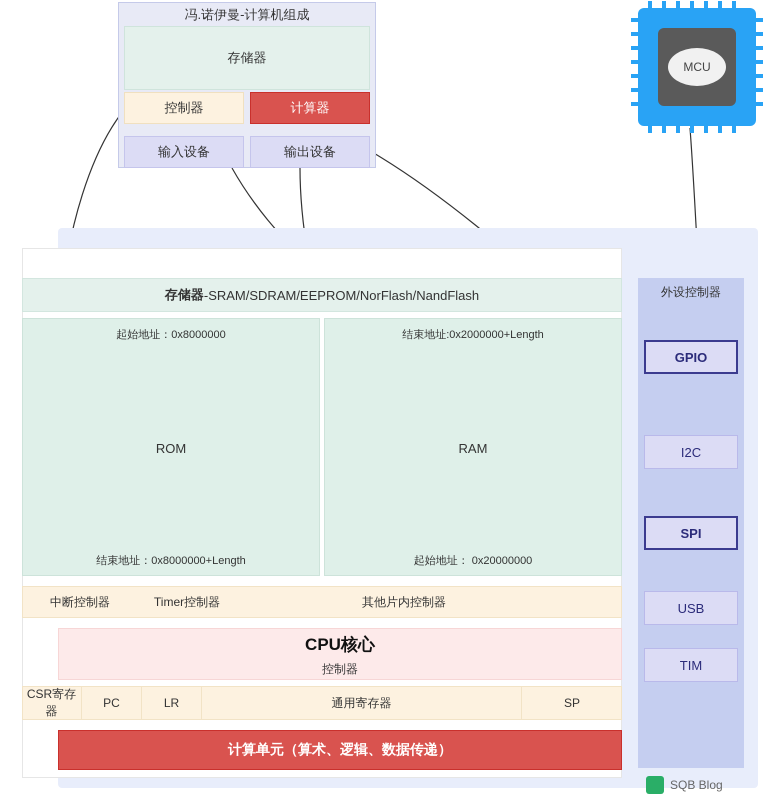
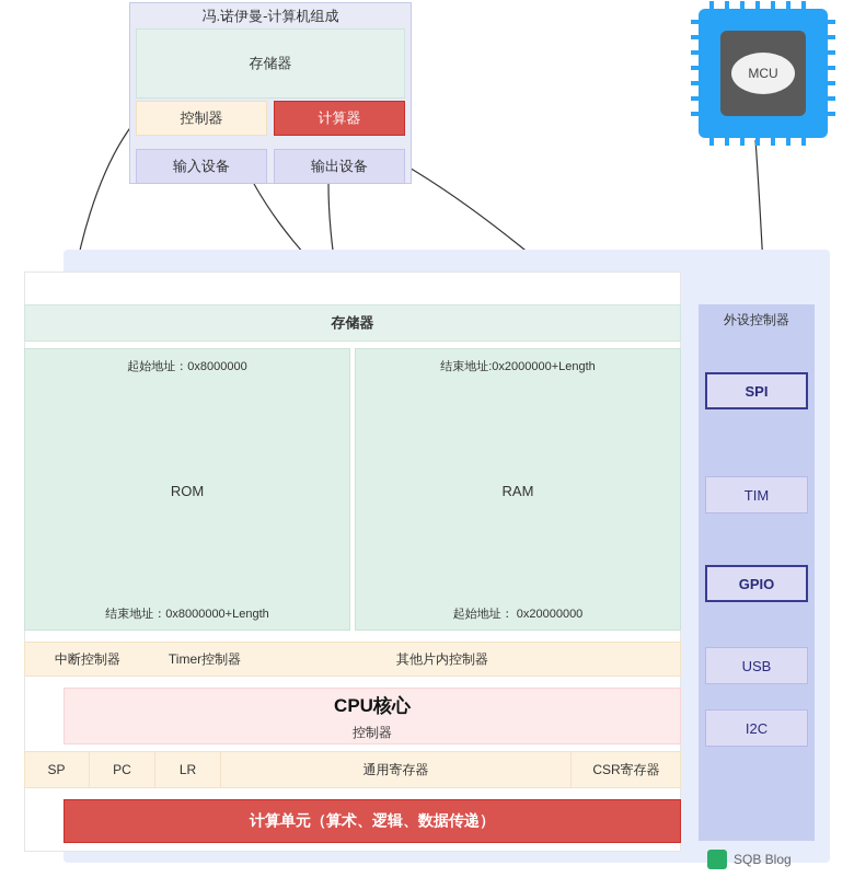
  冯.诺伊曼-计算机组成
  存储器
  控制器
  计算器
  输入设备
  输出设备
  MCU
  存储器
- -SRAM/SDRAM/EEPROM/NorFlash/NandFlash
  起始地址：0x8000000
  ROM
  结束地址：0x8000000+Length
  结束地址:0x2000000+Length
  RAM
  起始地址： 0x20000000
  中断控制器
  Timer控制器
  其他片内控制器
  CPU核心
  控制器
- CSR寄存器
+ SP
  PC
  LR
  通用寄存器
- SP
+ CSR寄存器
  计算单元（算术、逻辑、数据传递）
  外设控制器
- GPIO
+ SPI
- I2C
+ TIM
- SPI
+ GPIO
  USB
- TIM
+ I2C
  SQB Blog
